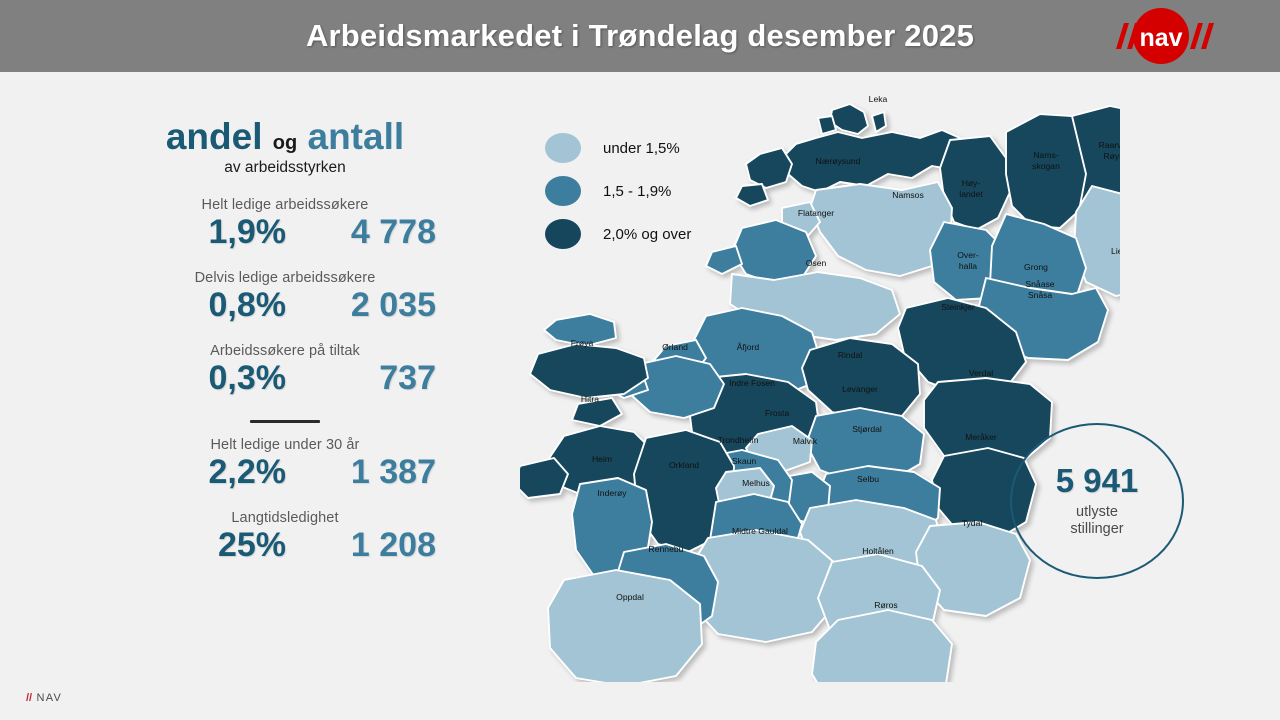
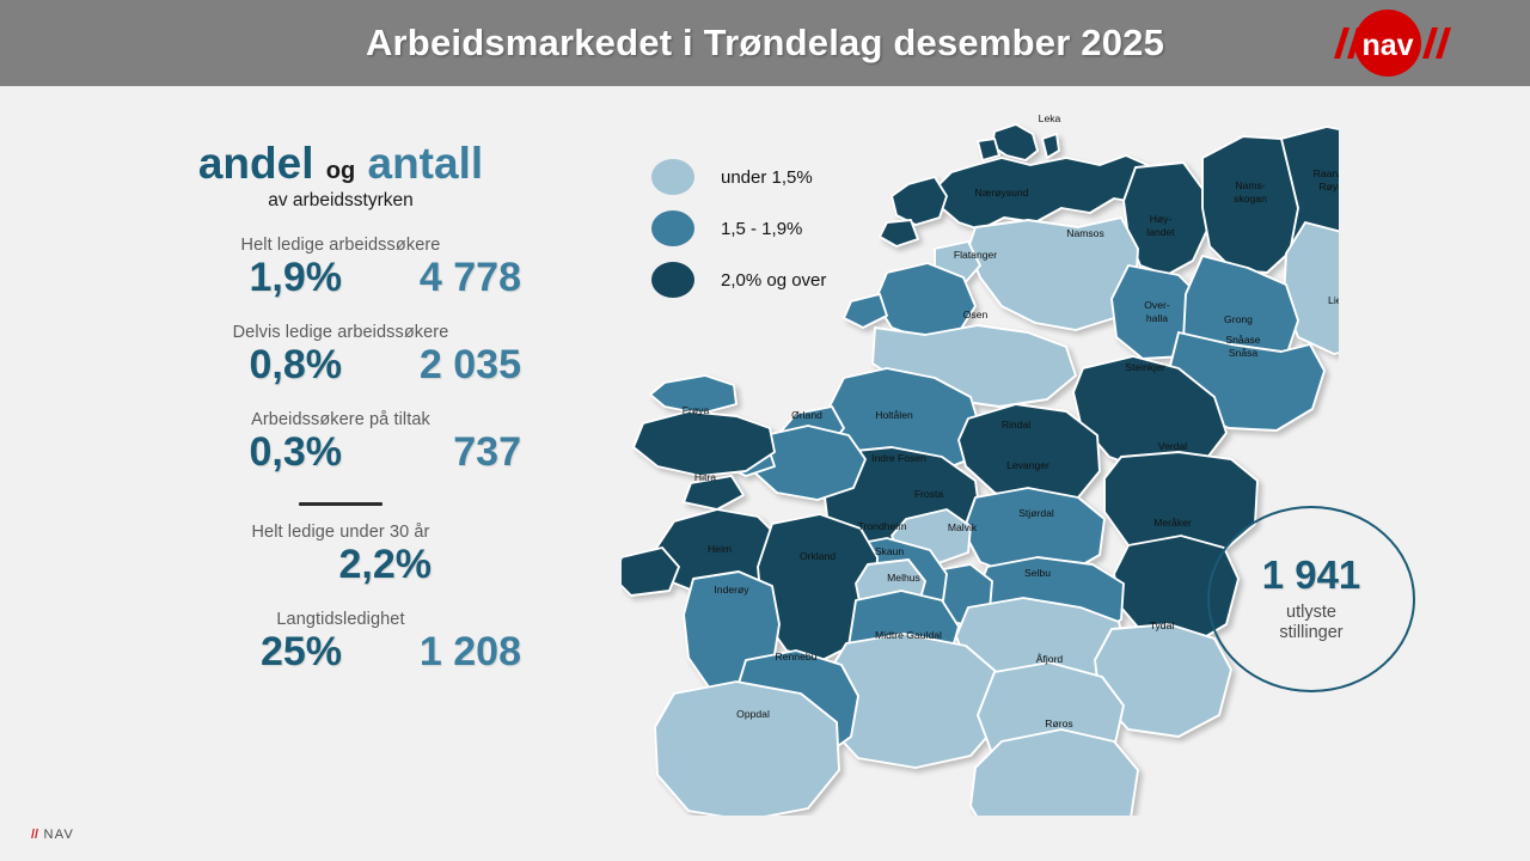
  Arbeidsmarkedet i Trøndelag desember 2025
  nav
  andel og antall
  av arbeidsstyrken
  Helt ledige arbeidssøkere
  1,9%
  4 778
  Delvis ledige arbeidssøkere
  0,8%
  2 035
  Arbeidssøkere på tiltak
  0,3%
  737
  Helt ledige under 30 år
  2,2%
- 1 387
  Langtidsledighet
  25%
  1 208
  under 1,5%
  1,5 - 1,9%
  2,0% og over
  Leka
  Nærøysund
  Namsos
  Flatanger
  Høy-
  landet
  Nams-
  skogan
  Grong
  Over-
  halla
  Osen
  Snåase
  Snåsa
- Åfjord
+ Holtålen
  Steinkjer
  Frøya
  Ørland
  Rindal
  Verdal
  Indre Fosen
  Levanger
  Hitra
  Frosta
  Stjørdal
  Meråker
  Trondheim
  Malvik
  Heim
  Orkland
  Skaun
  Melhus
  Selbu
  Inderøy
  Midtre Gauldal
  Tydal
  Rennebu
- Holtålen
+ Åfjord
  Oppdal
  Røros
- 5 941
+ 1 941
  utlyste
  stillinger
  // NAV
